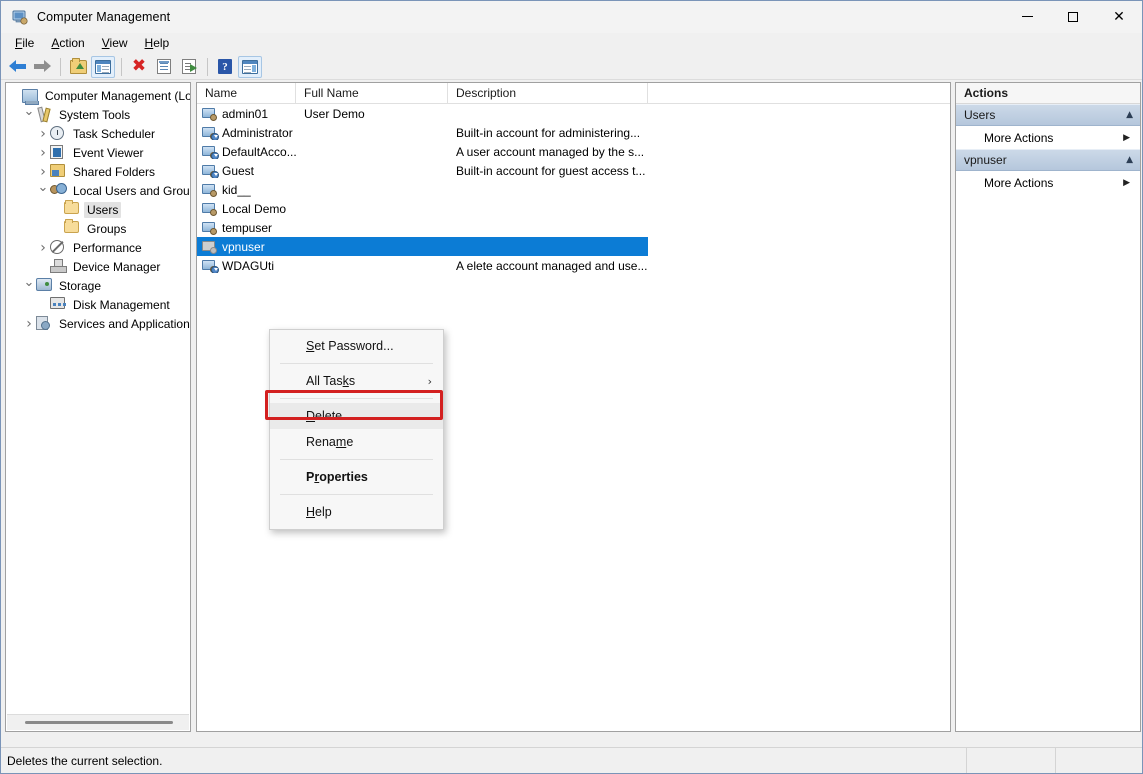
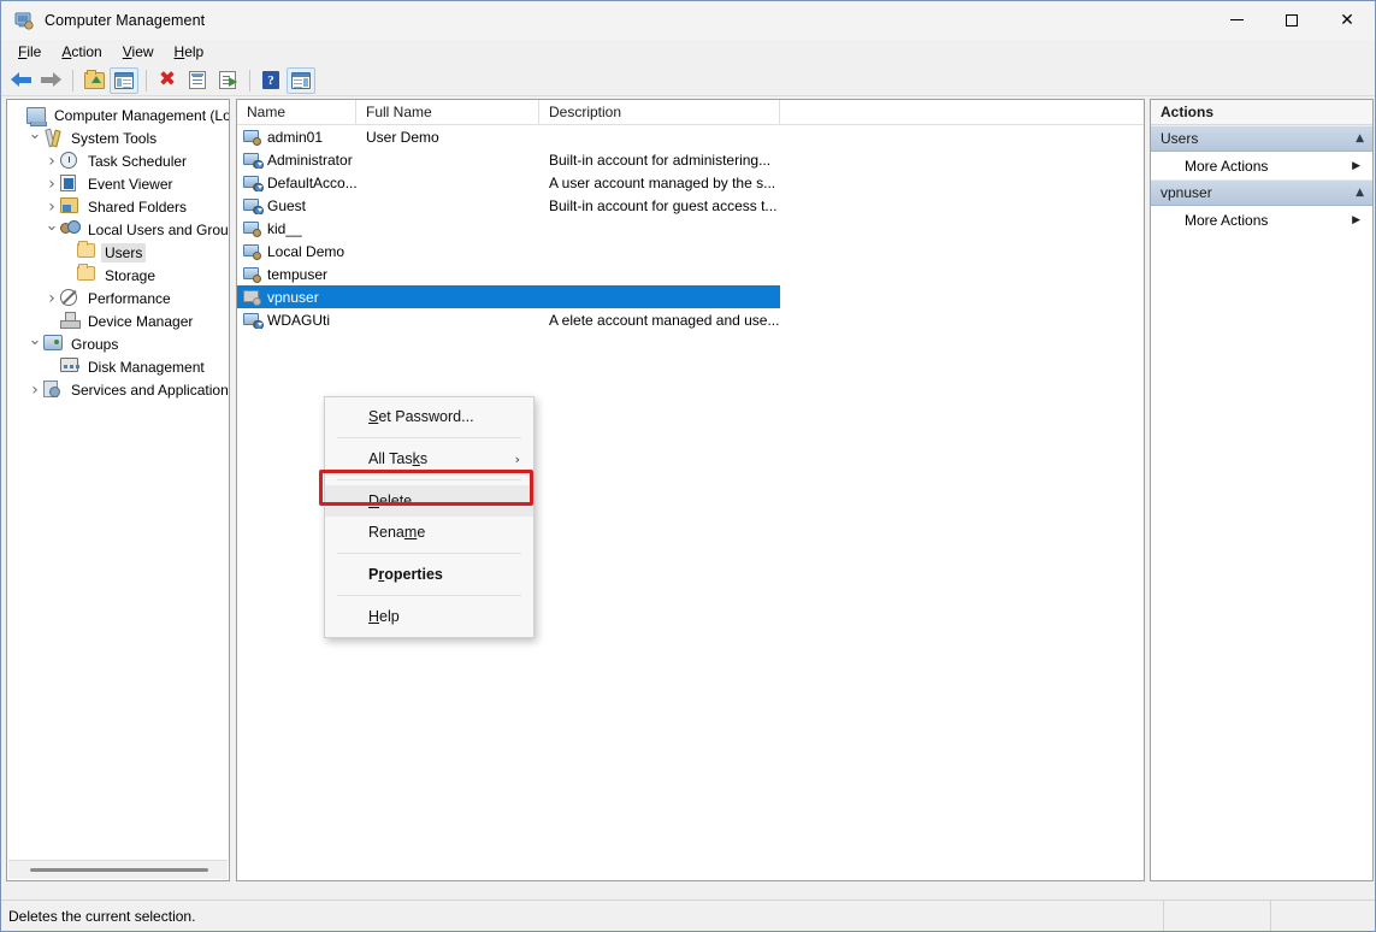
  Computer Management
  ✕
  File
  Action
  View
  Help
  ✖
  ?
  Computer Management (Lo
  ⌄
  System Tools
  ›
  Task Scheduler
  ›
  Event Viewer
  ›
  Shared Folders
  ⌄
  Local Users and Grou
  Users
- Groups
+ Storage
  ›
  Performance
  Device Manager
  ⌄
- Storage
+ Groups
  Disk Management
  ›
  Services and Application
  Name
  Full Name
  Description
  admin01
  User Demo
  Administrator
  Built-in account for administering...
  DefaultAcco...
  A user account managed by the s...
  Guest
  Built-in account for guest access t...
  kid__
  Local Demo
  tempuser
  vpnuser
  WDAGUti
  A elete account managed and use...
  Actions
  Users
  ▲
  More Actions
  ▶
  vpnuser
  ▲
  More Actions
  ▶
  Set Password...
  All Tasks
  ›
  Delete
  Rename
  Properties
  Help
  Deletes the current selection.
